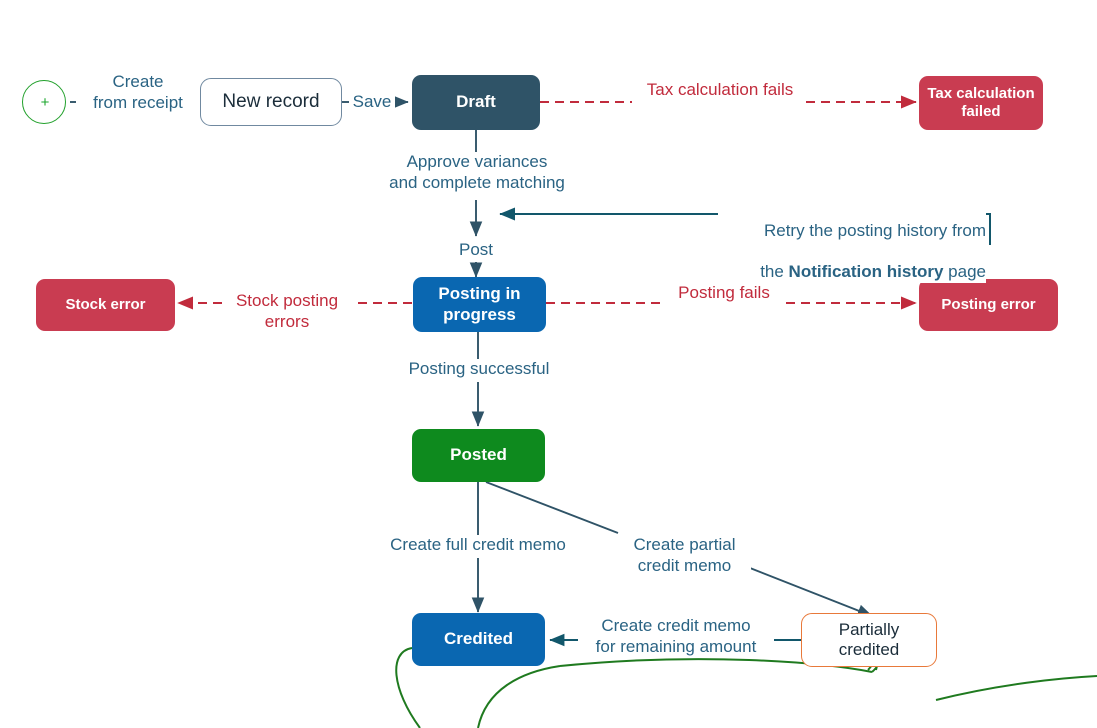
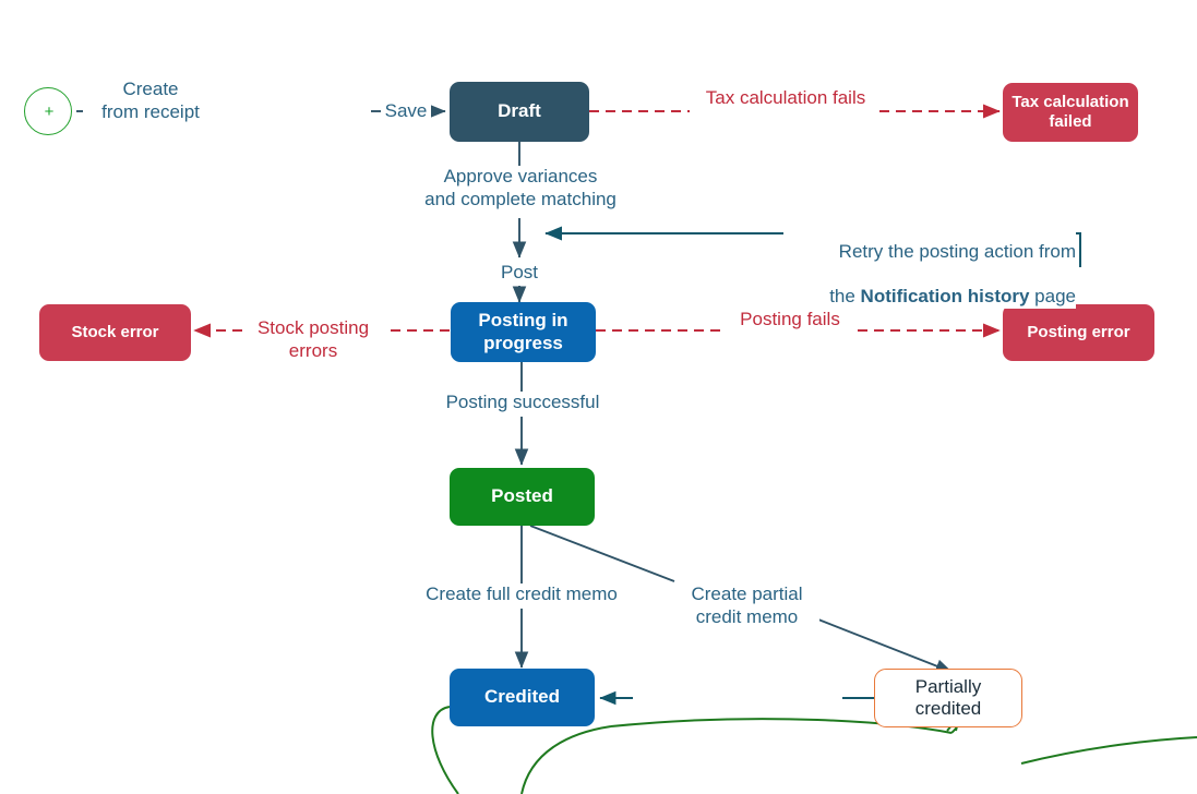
  +
- New record
  Draft
  Tax calculation
  failed
  Posting in
  progress
  Stock error
  Posting error
  Posted
  Credited
  Partially
  credited
  Create
  from receipt
  Save
  Tax calculation fails
  Approve variances
  and complete matching
  Post
- Retry the posting history from
+ Retry the posting action from
  the Notification history page
  Stock posting
  errors
  Posting fails
  Posting successful
  Create full credit memo
  Create partial
  credit memo
- Create credit memo
- for remaining amount
